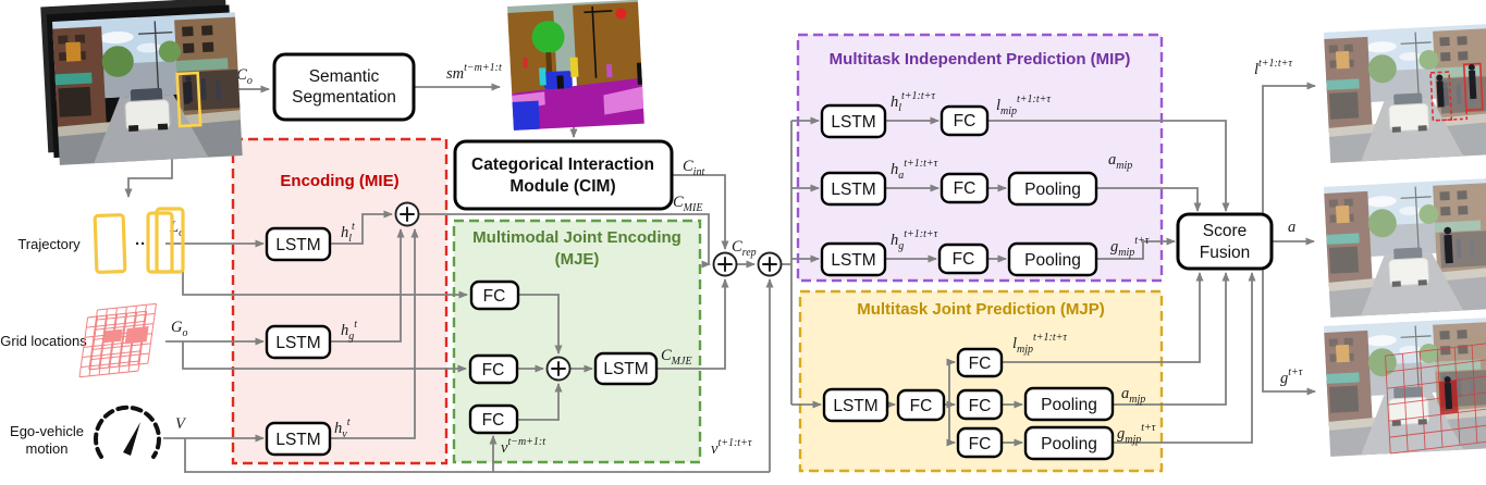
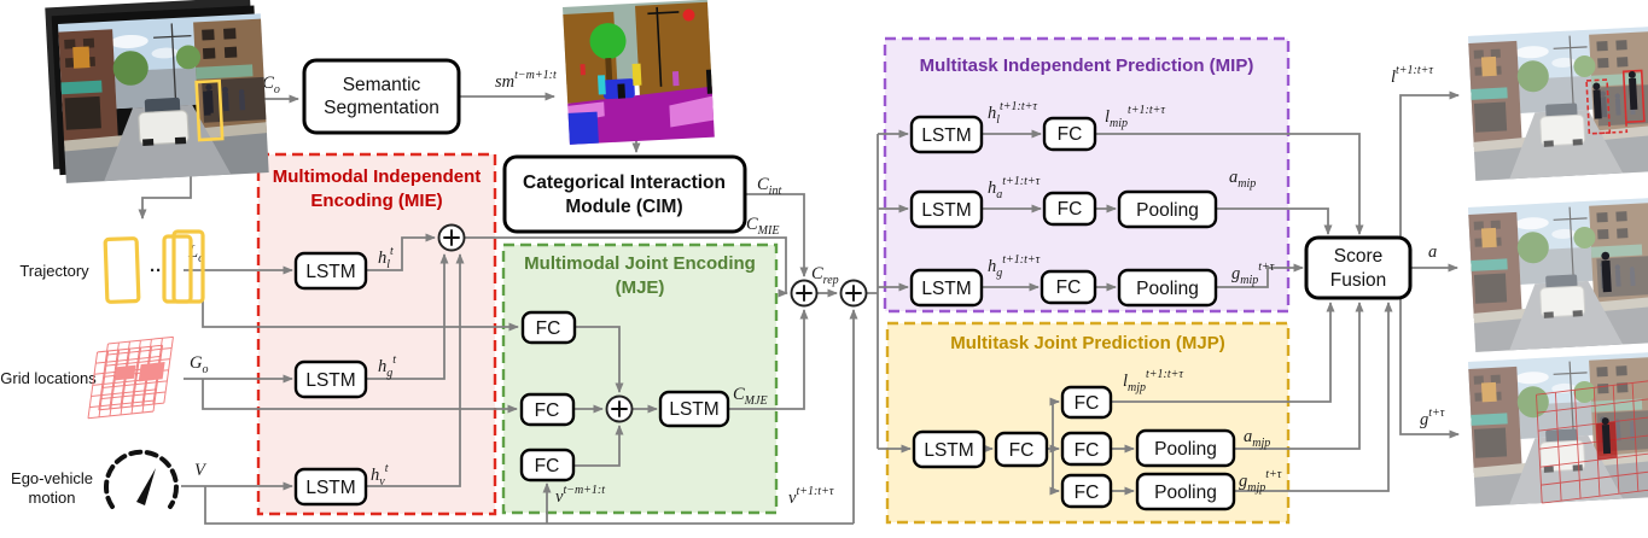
+ Multimodal Independent
  Encoding (MIE)
  Multimodal Joint Encoding
  (MJE)
  Multitask Independent Prediction (MIP)
  Multitask Joint Prediction (MJP)
  Semantic
  Segmentation
  Categorical Interaction
  Module (CIM)
  Score
  Fusion
  LSTM
  LSTM
  LSTM
  FC
  FC
  FC
  LSTM
  LSTM
  FC
  LSTM
  FC
  Pooling
  LSTM
  FC
  Pooling
  LSTM
  FC
  FC
  FC
  Pooling
  FC
  Pooling
  smt−m+1:t
  Cint
  CMIE
  CMJE
  Crep
  Go
  V
  hl t
  hg t
  hv t
  vt−m+1:t
  vt+1:t+τ
  hl t+1:t+τ
  ha t+1:t+τ
  hg t+1:t+τ
  lmip t+1:t+τ
  amip
  gmip t+τ
  lmjp t+1:t+τ
  amjp
  gmjp t+τ
  lt+1:t+τ
  a
  gt+τ
  Trajectory
  Grid locations
  Ego-vehicle
  motion
